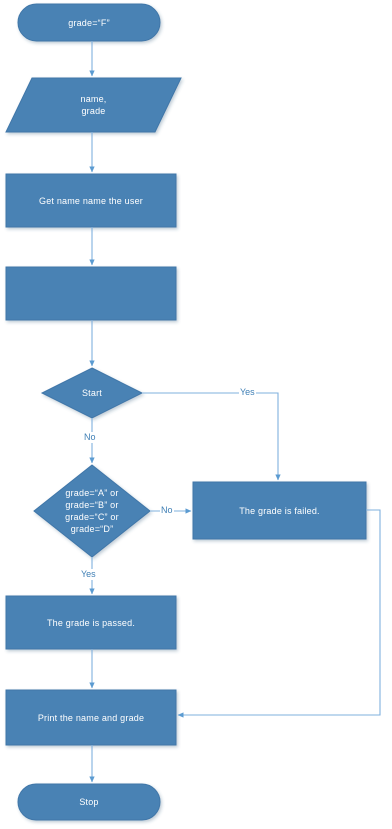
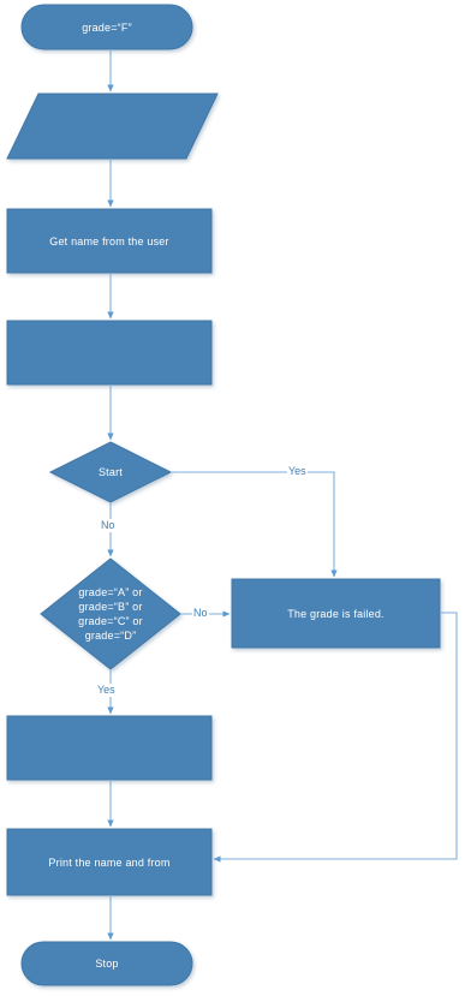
  grade=“F”
- name,
- grade
- Get name name the user
+ Get name from the user
  Start
  grade=“A” or
  grade=“B” or
  grade=“C” or
  grade=“D”
  The grade is failed.
- The grade is passed.
- Print the name and grade
+ Print the name and from
  Stop
  Yes
  No
  No
  Yes
